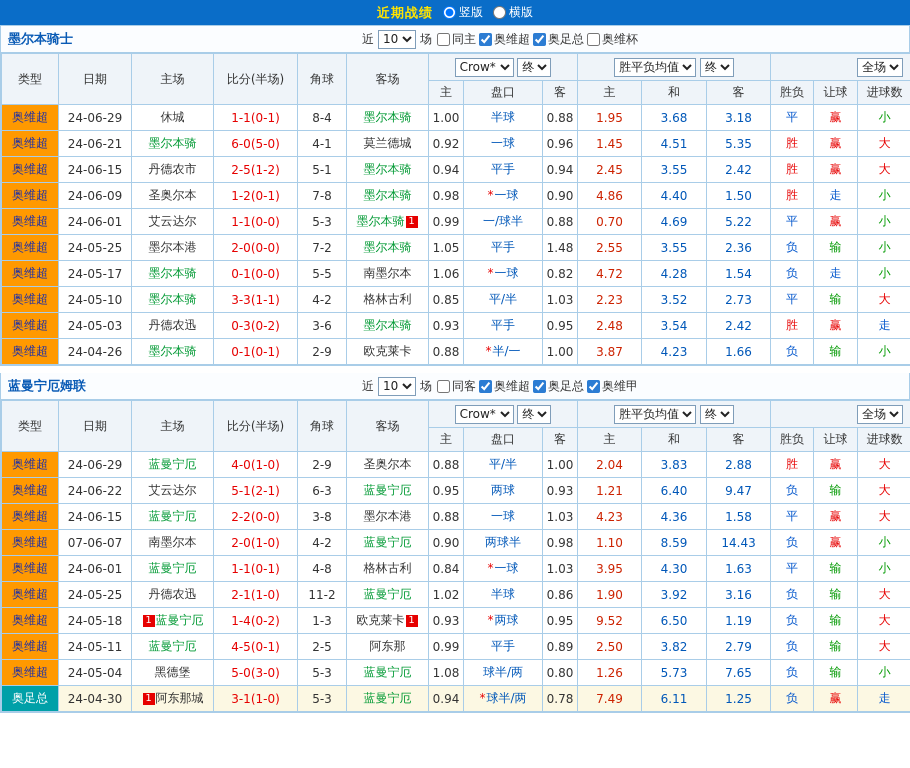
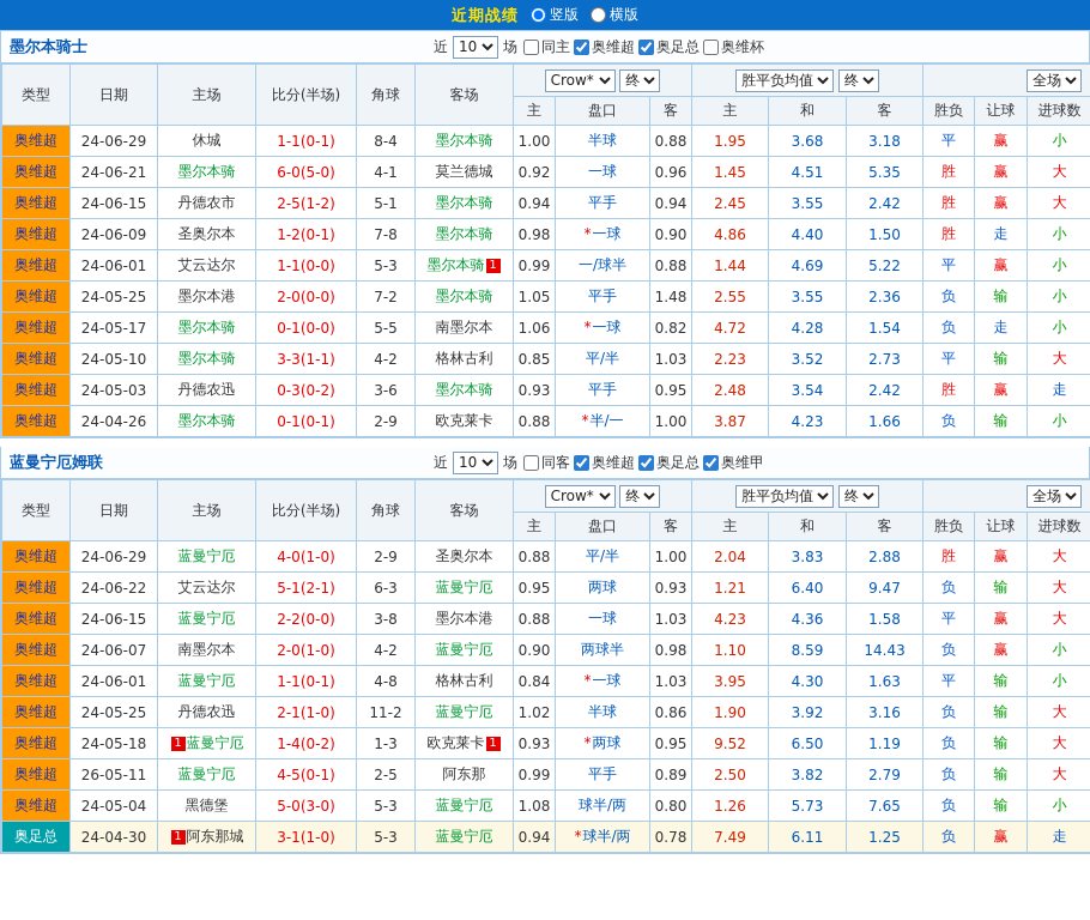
  近期战绩
  竖版
  横版
  墨尔本骑士
  近
  10
  场
  同主
  奥维超
  奥足总
  奥维杯
  类型	日期	主场	比分(半场)	角球	客场	Crow* 终	胜平负均值 终	全场
  主	盘口	客	主	和	客	胜负	让球	进球数
  奥维超	24-06-29	休城	1-1(0-1)	8-4	墨尔本骑	1.00	半球	0.88	1.95	3.68	3.18	平	赢	小
  奥维超	24-06-21	墨尔本骑	6-0(5-0)	4-1	莫兰德城	0.92	一球	0.96	1.45	4.51	5.35	胜	赢	大
  奥维超	24-06-15	丹德农市	2-5(1-2)	5-1	墨尔本骑	0.94	平手	0.94	2.45	3.55	2.42	胜	赢	大
  奥维超	24-06-09	圣奥尔本	1-2(0-1)	7-8	墨尔本骑	0.98	*一球	0.90	4.86	4.40	1.50	胜	走	小
- 奥维超	24-06-01	艾云达尔	1-1(0-0)	5-3	墨尔本骑 1	0.99	一/球半	0.88	0.70	4.69	5.22	平	赢	小
+ 奥维超	24-06-01	艾云达尔	1-1(0-0)	5-3	墨尔本骑 1	0.99	一/球半	0.88	1.44	4.69	5.22	平	赢	小
  奥维超	24-05-25	墨尔本港	2-0(0-0)	7-2	墨尔本骑	1.05	平手	1.48	2.55	3.55	2.36	负	输	小
  奥维超	24-05-17	墨尔本骑	0-1(0-0)	5-5	南墨尔本	1.06	*一球	0.82	4.72	4.28	1.54	负	走	小
  奥维超	24-05-10	墨尔本骑	3-3(1-1)	4-2	格林古利	0.85	平/半	1.03	2.23	3.52	2.73	平	输	大
  奥维超	24-05-03	丹德农迅	0-3(0-2)	3-6	墨尔本骑	0.93	平手	0.95	2.48	3.54	2.42	胜	赢	走
  奥维超	24-04-26	墨尔本骑	0-1(0-1)	2-9	欧克莱卡	0.88	*半/一	1.00	3.87	4.23	1.66	负	输	小
  蓝曼宁厄姆联
  近
  10
  场
  同客
  奥维超
  奥足总
  奥维甲
  类型	日期	主场	比分(半场)	角球	客场	Crow* 终	胜平负均值 终	全场
  主	盘口	客	主	和	客	胜负	让球	进球数
  奥维超	24-06-29	蓝曼宁厄	4-0(1-0)	2-9	圣奥尔本	0.88	平/半	1.00	2.04	3.83	2.88	胜	赢	大
  奥维超	24-06-22	艾云达尔	5-1(2-1)	6-3	蓝曼宁厄	0.95	两球	0.93	1.21	6.40	9.47	负	输	大
  奥维超	24-06-15	蓝曼宁厄	2-2(0-0)	3-8	墨尔本港	0.88	一球	1.03	4.23	4.36	1.58	平	赢	大
- 奥维超	07-06-07	南墨尔本	2-0(1-0)	4-2	蓝曼宁厄	0.90	两球半	0.98	1.10	8.59	14.43	负	赢	小
+ 奥维超	24-06-07	南墨尔本	2-0(1-0)	4-2	蓝曼宁厄	0.90	两球半	0.98	1.10	8.59	14.43	负	赢	小
  奥维超	24-06-01	蓝曼宁厄	1-1(0-1)	4-8	格林古利	0.84	*一球	1.03	3.95	4.30	1.63	平	输	小
  奥维超	24-05-25	丹德农迅	2-1(1-0)	11-2	蓝曼宁厄	1.02	半球	0.86	1.90	3.92	3.16	负	输	大
  奥维超	24-05-18	1 蓝曼宁厄	1-4(0-2)	1-3	欧克莱卡 1	0.93	*两球	0.95	9.52	6.50	1.19	负	输	大
- 奥维超	24-05-11	蓝曼宁厄	4-5(0-1)	2-5	阿东那	0.99	平手	0.89	2.50	3.82	2.79	负	输	大
+ 奥维超	26-05-11	蓝曼宁厄	4-5(0-1)	2-5	阿东那	0.99	平手	0.89	2.50	3.82	2.79	负	输	大
  奥维超	24-05-04	黑德堡	5-0(3-0)	5-3	蓝曼宁厄	1.08	球半/两	0.80	1.26	5.73	7.65	负	输	小
  奥足总	24-04-30	1 阿东那城	3-1(1-0)	5-3	蓝曼宁厄	0.94	*球半/两	0.78	7.49	6.11	1.25	负	赢	走
